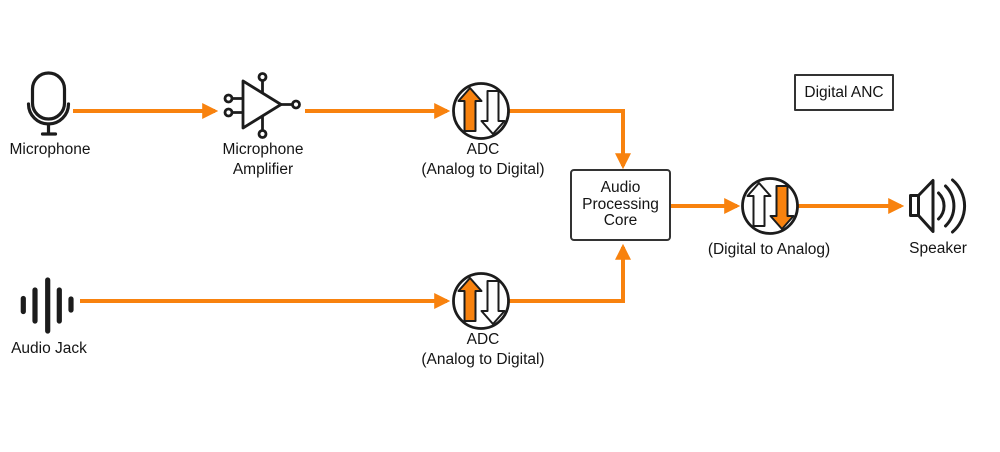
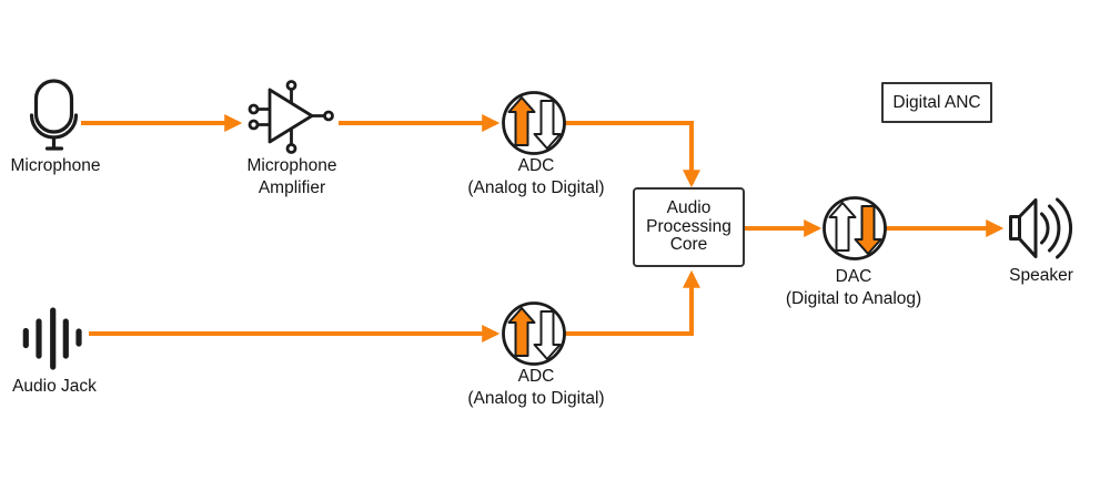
  Audio
  Processing
  Core
  Digital ANC
  Microphone
  Microphone
  Amplifier
  ADC
  (Analog to Digital)
+ DAC
  (Digital to Analog)
  Speaker
  Audio Jack
  ADC
  (Analog to Digital)
